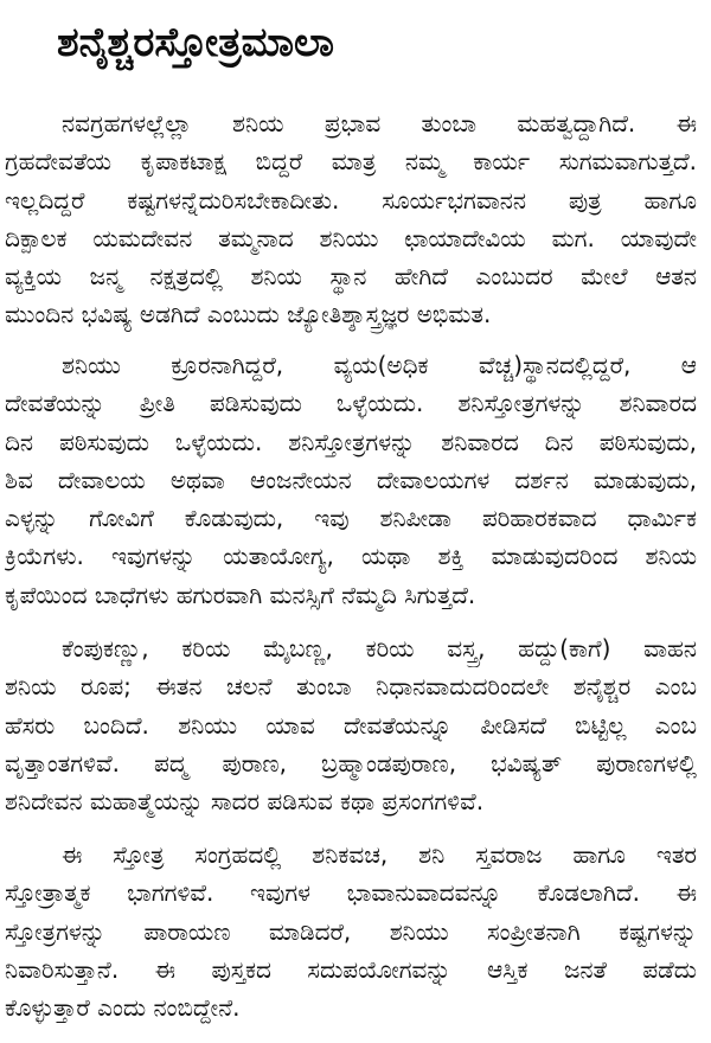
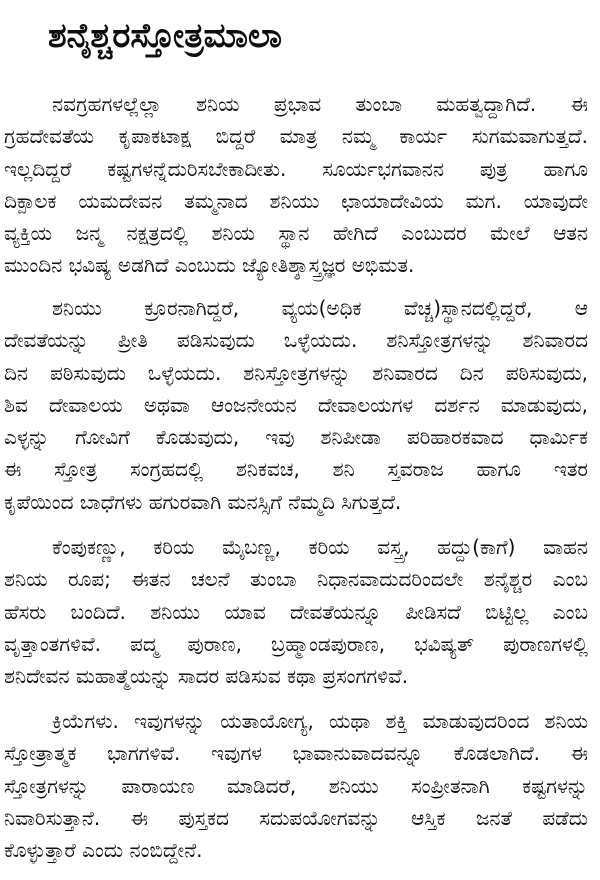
  ಶನೈಶ್ಚರಸ್ತೋತ್ರಮಾಲಾ
  ನವಗ್ರಹಗಳಲ್ಲೆಲ್ಲಾ ಶನಿಯ ಪ್ರಭಾವ ತುಂಬಾ ಮಹತ್ವದ್ದಾಗಿದೆ. ಈ
  ಗ್ರಹದೇವತೆಯ ಕೃಪಾಕಟಾಕ್ಷ ಬಿದ್ದರೆ ಮಾತ್ರ ನಮ್ಮ ಕಾರ್ಯ ಸುಗಮವಾಗುತ್ತದೆ.
  ಇಲ್ಲದಿದ್ದರೆ ಕಷ್ಟಗಳನ್ನೆದುರಿಸಬೇಕಾದೀತು. ಸೂರ್ಯಭಗವಾನನ ಪುತ್ರ ಹಾಗೂ
  ದಿಕ್ಪಾಲಕ ಯಮದೇವನ ತಮ್ಮನಾದ ಶನಿಯು ಛಾಯಾದೇವಿಯ ಮಗ. ಯಾವುದೇ
  ವ್ಯಕ್ತಿಯ ಜನ್ಮ ನಕ್ಷತ್ರದಲ್ಲಿ ಶನಿಯ ಸ್ಥಾನ ಹೇಗಿದೆ ಎಂಬುದರ ಮೇಲೆ ಆತನ
  ಮುಂದಿನ ಭವಿಷ್ಯ ಅಡಗಿದೆ ಎಂಬುದು ಜ್ಯೋತಿಶ್ಶಾಸ್ತ್ರಜ್ಞರ ಅಭಿಮತ.
  ಶನಿಯು ಕ್ರೂರನಾಗಿದ್ದರೆ, ವ್ಯಯ(ಅಧಿಕ ವೆಚ್ಚ)ಸ್ಥಾನದಲ್ಲಿದ್ದರೆ, ಆ
  ದೇವತೆಯನ್ನು ಪ್ರೀತಿ ಪಡಿಸುವುದು ಒಳ್ಳೆಯದು. ಶನಿಸ್ತೋತ್ರಗಳನ್ನು ಶನಿವಾರದ
  ದಿನ ಪಠಿಸುವುದು ಒಳ್ಳೆಯದು. ಶನಿಸ್ತೋತ್ರಗಳನ್ನು ಶನಿವಾರದ ದಿನ ಪಠಿಸುವುದು,
  ಶಿವ ದೇವಾಲಯ ಅಥವಾ ಆಂಜನೇಯನ ದೇವಾಲಯಗಳ ದರ್ಶನ ಮಾಡುವುದು,
  ಎಳ್ಳನ್ನು ಗೋವಿಗೆ ಕೊಡುವುದು, ಇವು ಶನಿಪೀಡಾ ಪರಿಹಾರಕವಾದ ಧಾರ್ಮಿಕ
- ಕ್ರಿಯೆಗಳು. ಇವುಗಳನ್ನು ಯತಾಯೋಗ್ಯ, ಯಥಾ ಶಕ್ತಿ ಮಾಡುವುದರಿಂದ ಶನಿಯ
+ ಈ ಸ್ತೋತ್ರ ಸಂಗ್ರಹದಲ್ಲಿ ಶನಿಕವಚ, ಶನಿ ಸ್ತವರಾಜ ಹಾಗೂ ಇತರ
  ಕೃಪೆಯಿಂದ ಬಾಧೆಗಳು ಹಗುರವಾಗಿ ಮನಸ್ಸಿಗೆ ನೆಮ್ಮದಿ ಸಿಗುತ್ತದೆ.
  ಕೆಂಪುಕಣ್ಣು, ಕರಿಯ ಮೈಬಣ್ಣ, ಕರಿಯ ವಸ್ತ್ರ, ಹದ್ದು(ಕಾಗೆ) ವಾಹನ
  ಶನಿಯ ರೂಪ; ಈತನ ಚಲನೆ ತುಂಬಾ ನಿಧಾನವಾದುದರಿಂದಲೇ ಶನೈಶ್ಚರ ಎಂಬ
  ಹೆಸರು ಬಂದಿದೆ. ಶನಿಯು ಯಾವ ದೇವತೆಯನ್ನೂ ಪೀಡಿಸದೆ ಬಿಟ್ಟಿಲ್ಲ ಎಂಬ
  ವೃತ್ತಾಂತಗಳಿವೆ. ಪದ್ಮ ಪುರಾಣ, ಬ್ರಹ್ಮಾಂಡಪುರಾಣ, ಭವಿಷ್ಯತ್ ಪುರಾಣಗಳಲ್ಲಿ
  ಶನಿದೇವನ ಮಹಾತ್ಮೆಯನ್ನು ಸಾದರ ಪಡಿಸುವ ಕಥಾ ಪ್ರಸಂಗಗಳಿವೆ.
- ಈ ಸ್ತೋತ್ರ ಸಂಗ್ರಹದಲ್ಲಿ ಶನಿಕವಚ, ಶನಿ ಸ್ತವರಾಜ ಹಾಗೂ ಇತರ
+ ಕ್ರಿಯೆಗಳು. ಇವುಗಳನ್ನು ಯತಾಯೋಗ್ಯ, ಯಥಾ ಶಕ್ತಿ ಮಾಡುವುದರಿಂದ ಶನಿಯ
  ಸ್ತೋತ್ರಾತ್ಮಕ ಭಾಗಗಳಿವೆ. ಇವುಗಳ ಭಾವಾನುವಾದವನ್ನೂ ಕೊಡಲಾಗಿದೆ. ಈ
  ಸ್ತೋತ್ರಗಳನ್ನು ಪಾರಾಯಣ ಮಾಡಿದರೆ, ಶನಿಯು ಸಂಪ್ರೀತನಾಗಿ ಕಷ್ಟಗಳನ್ನು
  ನಿವಾರಿಸುತ್ತಾನೆ. ಈ ಪುಸ್ತಕದ ಸದುಪಯೋಗವನ್ನು ಆಸ್ತಿಕ ಜನತೆ ಪಡೆದು
  ಕೊಳ್ಳುತ್ತಾರೆ ಎಂದು ನಂಬಿದ್ದೇನೆ.
